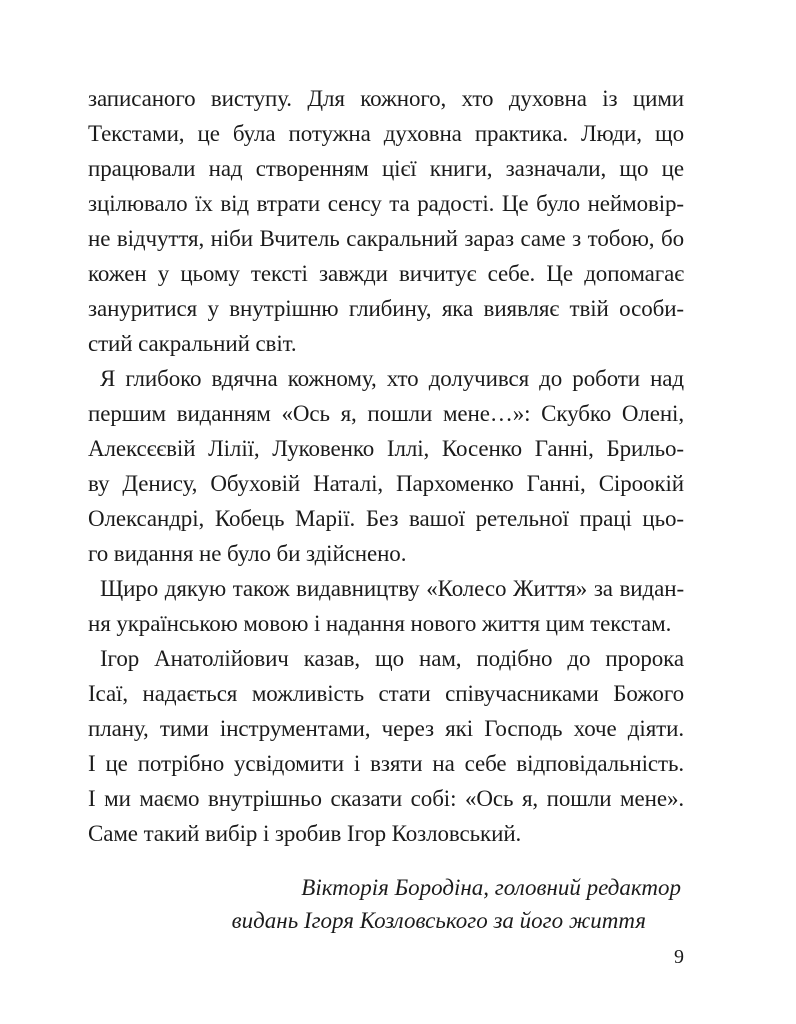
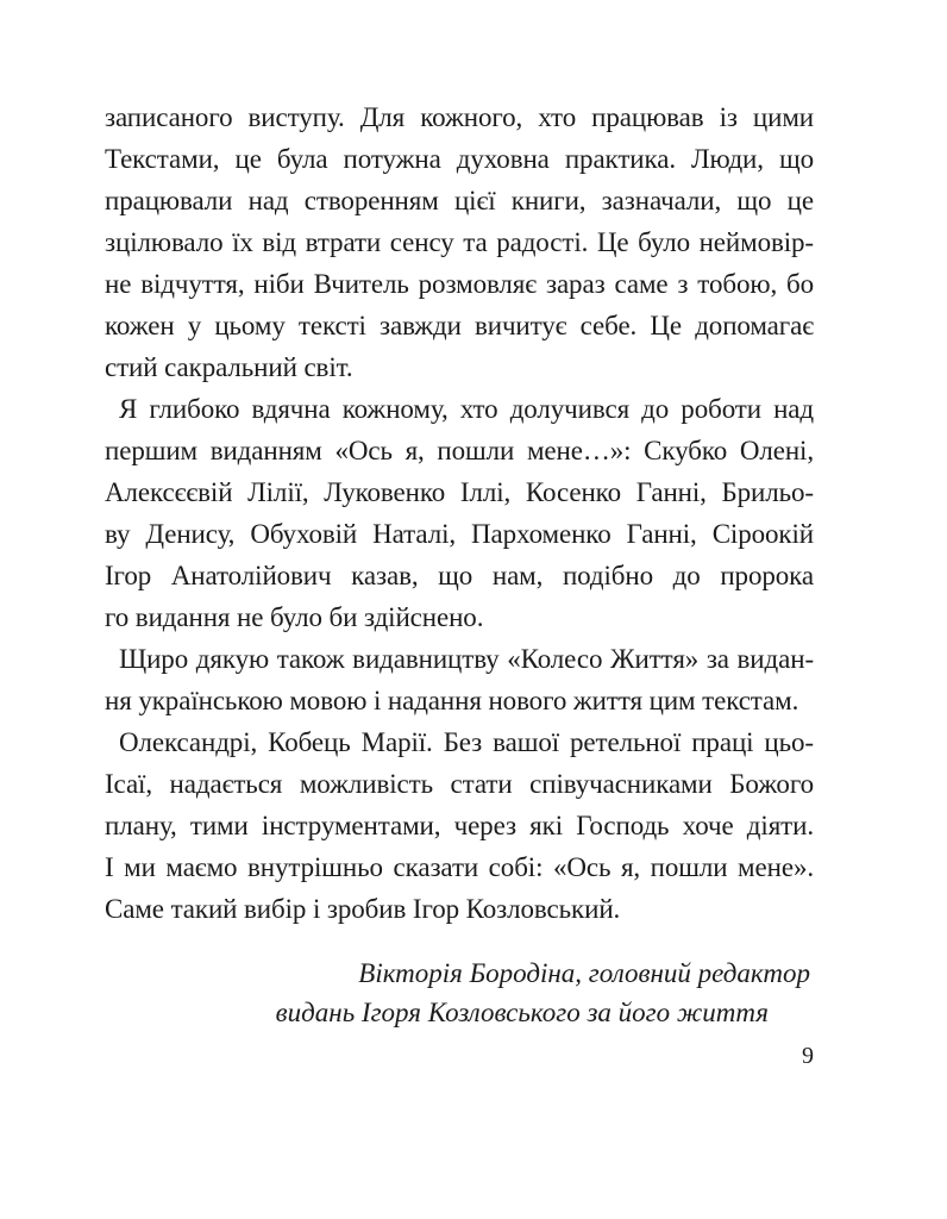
- записаного виступу. Для кожного, хто духовна із цими
+ записаного виступу. Для кожного, хто працював із цими
  Текстами, це була потужна духовна практика. Люди, що
  працювали над створенням цієї книги, зазначали, що це
  зцілювало їх від втрати сенсу та радості. Це було неймовір-
- не відчуття, ніби Вчитель сакральний зараз саме з тобою, бо
+ не відчуття, ніби Вчитель розмовляє зараз саме з тобою, бо
  кожен у цьому тексті завжди вичитує себе. Це допомагає
- зануритися у внутрішню глибину, яка виявляє твій особи-
  стий сакральний світ.
  Я глибоко вдячна кожному, хто долучився до роботи над
  першим виданням «Ось я, пошли мене…»: Скубко Олені,
  Алексєєвій Лілії, Луковенко Іллі, Косенко Ганні, Брильо-
  ву Денису, Обуховій Наталі, Пархоменко Ганні, Сіроокій
- Олександрі, Кобець Марії. Без вашої ретельної праці цьо-
+ Ігор Анатолійович казав, що нам, подібно до пророка
  го видання не було би здійснено.
  Щиро дякую також видавництву «Колесо Життя» за видан-
  ня українською мовою і надання нового життя цим текстам.
- Ігор Анатолійович казав, що нам, подібно до пророка
+ Олександрі, Кобець Марії. Без вашої ретельної праці цьо-
  Ісаї, надається можливість стати співучасниками Божого
  плану, тими інструментами, через які Господь хоче діяти.
- І це потрібно усвідомити і взяти на себе відповідальність.
  І ми маємо внутрішньо сказати собі: «Ось я, пошли мене».
  Саме такий вибір і зробив Ігор Козловський.
  Вікторія Бородіна, головний редактор
  видань Ігоря Козловського за його життя
  9
